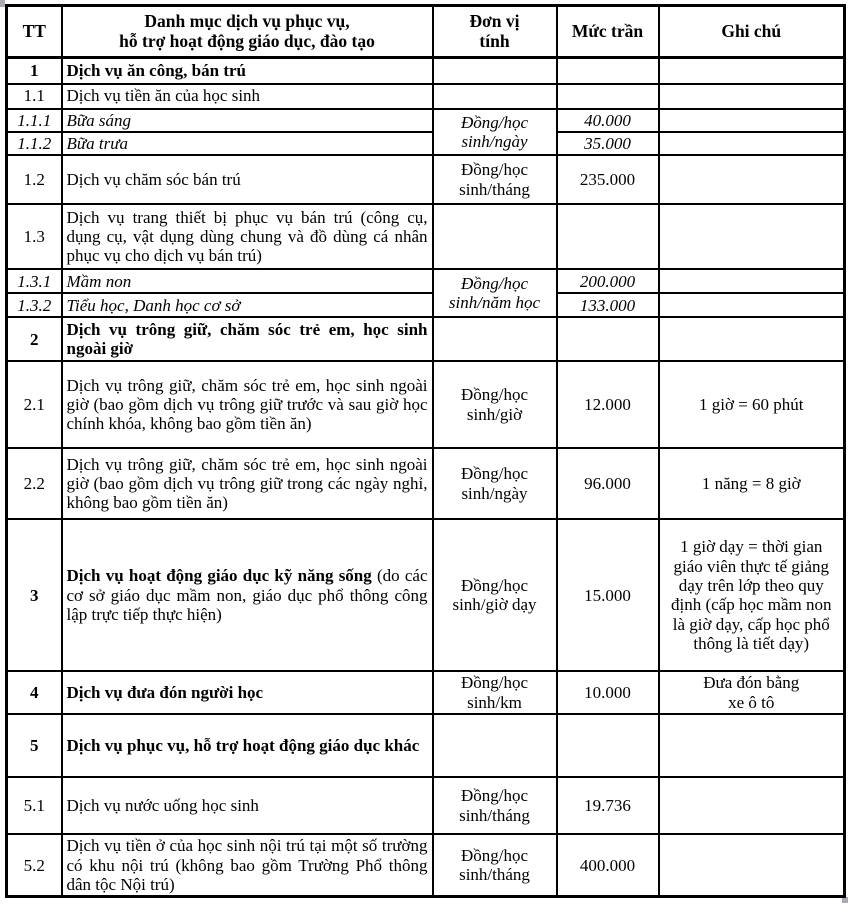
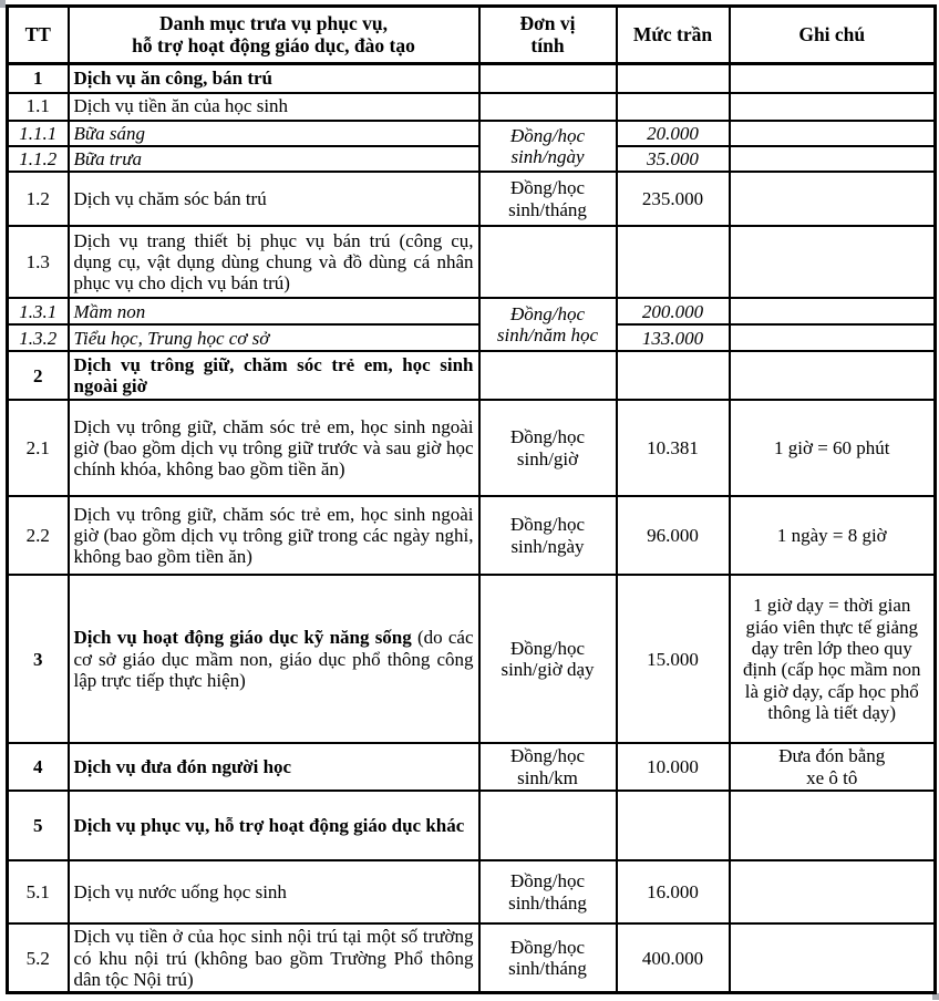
- TT	Danh mục dịch vụ phục vụ, hỗ trợ hoạt động giáo dục, đào tạo	Đơn vị tính	Mức trần	Ghi chú
+ TT	Danh mục trưa vụ phục vụ, hỗ trợ hoạt động giáo dục, đào tạo	Đơn vị tính	Mức trần	Ghi chú
  1	Dịch vụ ăn công, bán trú
  1.1	Dịch vụ tiền ăn của học sinh
- 1.1.1	Bữa sáng	Đồng/học sinh/ngày	40.000
+ 1.1.1	Bữa sáng	Đồng/học sinh/ngày	20.000
  1.1.2	Bữa trưa	35.000
  1.2	Dịch vụ chăm sóc bán trú	Đồng/học sinh/tháng	235.000
  1.3	Dịch vụ trang thiết bị phục vụ bán trú (công cụ, dụng cụ, vật dụng dùng chung và đồ dùng cá nhân phục vụ cho dịch vụ bán trú)
  1.3.1	Mầm non	Đồng/học sinh/năm học	200.000
- 1.3.2	Tiểu học, Danh học cơ sở	133.000
+ 1.3.2	Tiểu học, Trung học cơ sở	133.000
  2	Dịch vụ trông giữ, chăm sóc trẻ em, học sinh ngoài giờ
- 2.1	Dịch vụ trông giữ, chăm sóc trẻ em, học sinh ngoài giờ (bao gồm dịch vụ trông giữ trước và sau giờ học chính khóa, không bao gồm tiền ăn)	Đồng/học sinh/giờ	12.000	1 giờ = 60 phút
+ 2.1	Dịch vụ trông giữ, chăm sóc trẻ em, học sinh ngoài giờ (bao gồm dịch vụ trông giữ trước và sau giờ học chính khóa, không bao gồm tiền ăn)	Đồng/học sinh/giờ	10.381	1 giờ = 60 phút
- 2.2	Dịch vụ trông giữ, chăm sóc trẻ em, học sinh ngoài giờ (bao gồm dịch vụ trông giữ trong các ngày nghỉ, không bao gồm tiền ăn)	Đồng/học sinh/ngày	96.000	1 năng = 8 giờ
+ 2.2	Dịch vụ trông giữ, chăm sóc trẻ em, học sinh ngoài giờ (bao gồm dịch vụ trông giữ trong các ngày nghỉ, không bao gồm tiền ăn)	Đồng/học sinh/ngày	96.000	1 ngày = 8 giờ
  3	Dịch vụ hoạt động giáo dục kỹ năng sống (do các cơ sở giáo dục mầm non, giáo dục phổ thông công lập trực tiếp thực hiện)	Đồng/học sinh/giờ dạy	15.000	1 giờ dạy = thời gian giáo viên thực tế giảng dạy trên lớp theo quy định (cấp học mầm non là giờ dạy, cấp học phổ thông là tiết dạy)
  4	Dịch vụ đưa đón người học	Đồng/học sinh/km	10.000	Đưa đón bằng xe ô tô
  5	Dịch vụ phục vụ, hỗ trợ hoạt động giáo dục khác
- 5.1	Dịch vụ nước uống học sinh	Đồng/học sinh/tháng	19.736
+ 5.1	Dịch vụ nước uống học sinh	Đồng/học sinh/tháng	16.000
  5.2	Dịch vụ tiền ở của học sinh nội trú tại một số trường có khu nội trú (không bao gồm Trường Phổ thông dân tộc Nội trú)	Đồng/học sinh/tháng	400.000
